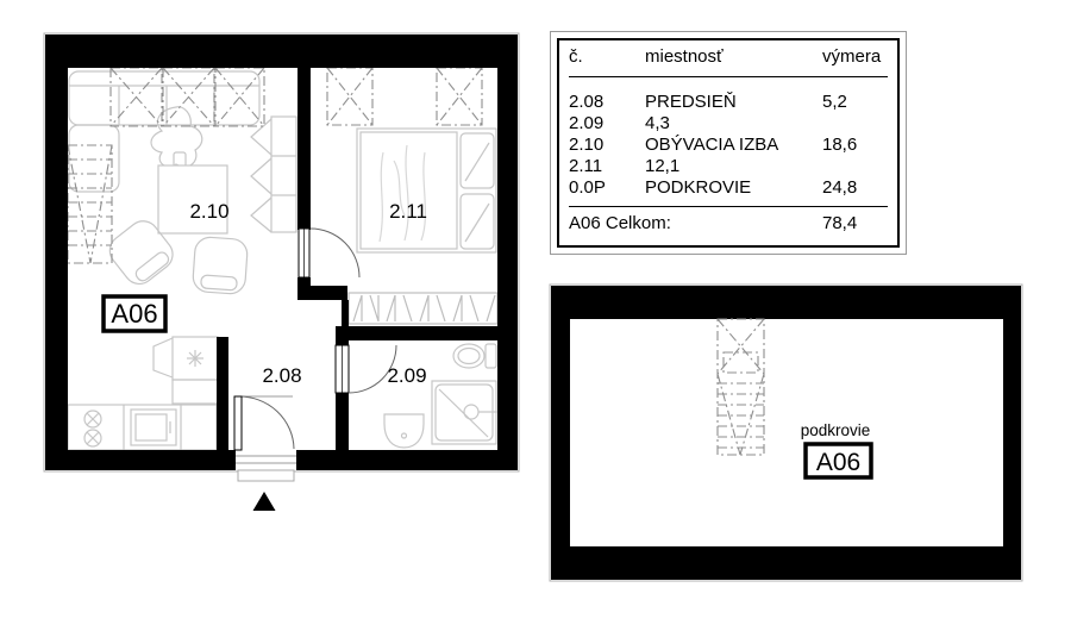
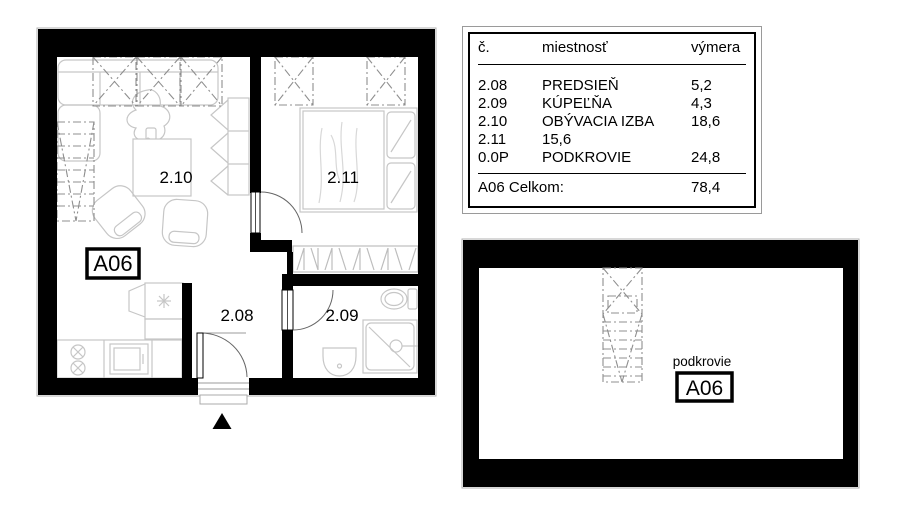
  A06
  2.10
  2.11
  2.08
  2.09
  č.
  miestnosť
  výmera
  2.08
  PREDSIEŇ
  5,2
  2.09
+ KÚPEĽŇA
  4,3
  2.10
  OBÝVACIA IZBA
  18,6
  2.11
- 12,1
+ 15,6
  0.0P
  PODKROVIE
  24,8
  A06 Celkom:
  78,4
  podkrovie
  A06
